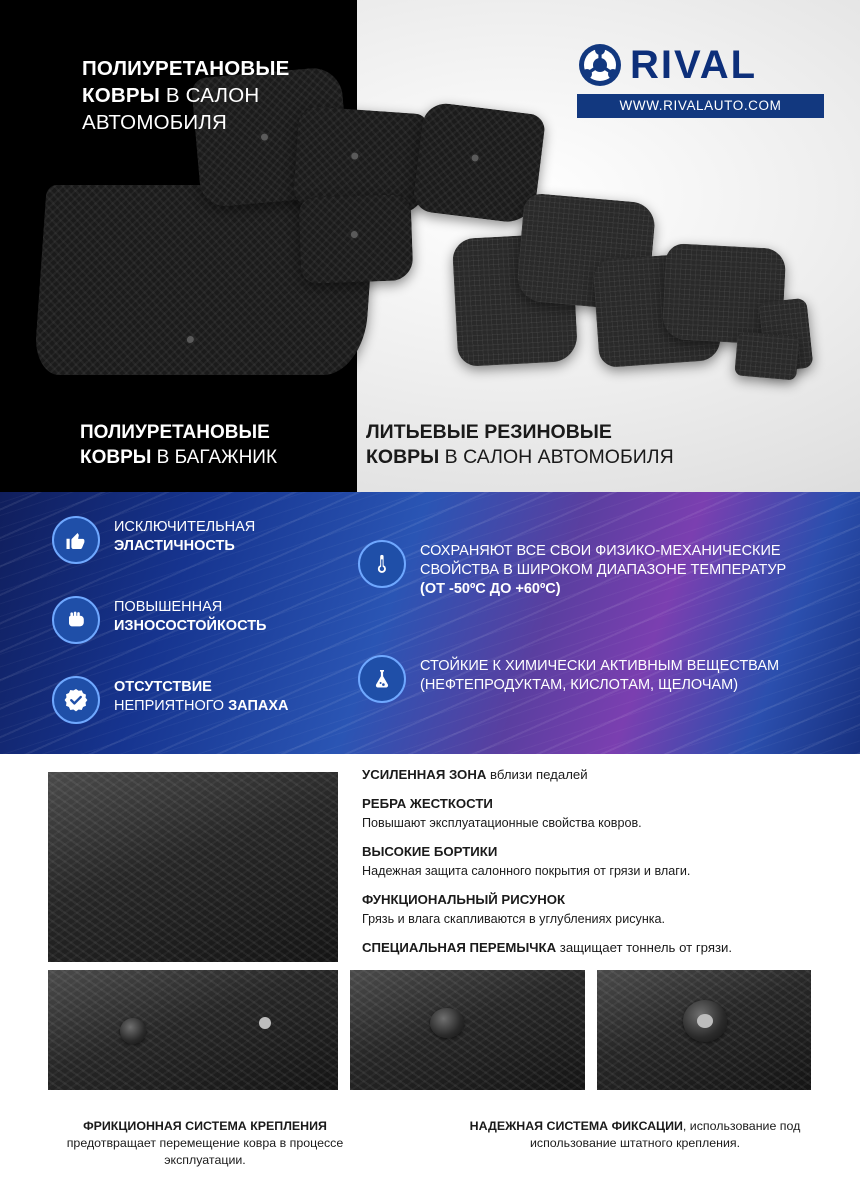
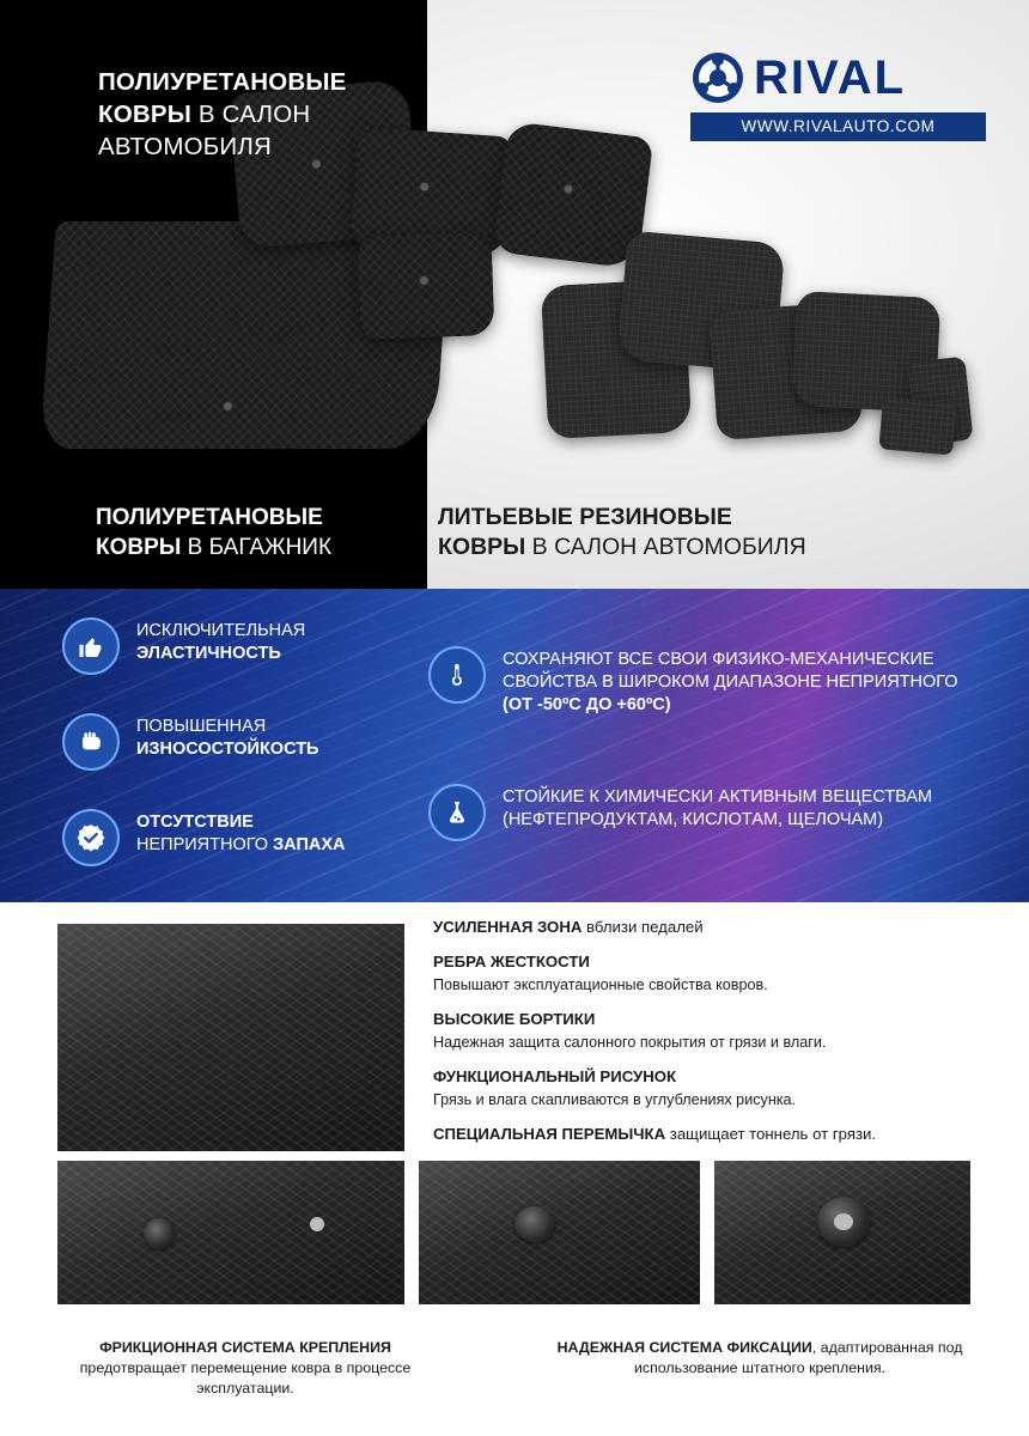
  ПОЛИУРЕТАНОВЫЕ
  КОВРЫ В САЛОН
  АВТОМОБИЛЯ
  RIVAL
  WWW.RIVALAUTO.COM
  ПОЛИУРЕТАНОВЫЕ
  КОВРЫ В БАГАЖНИК
  ЛИТЬЕВЫЕ РЕЗИНОВЫЕ
  КОВРЫ В САЛОН АВТОМОБИЛЯ
  ИСКЛЮЧИТЕЛЬНАЯ
  ЭЛАСТИЧНОСТЬ
  ПОВЫШЕННАЯ
  ИЗНОСОСТОЙКОСТЬ
  ОТСУТСТВИЕ
  НЕПРИЯТНОГО ЗАПАХА
  СОХРАНЯЮТ ВСЕ СВОИ ФИЗИКО-МЕХАНИЧЕСКИЕ
- СВОЙСТВА В ШИРОКОМ ДИАПАЗОНЕ ТЕМПЕРАТУР
+ СВОЙСТВА В ШИРОКОМ ДИАПАЗОНЕ НЕПРИЯТНОГО
  (ОТ -50ºC ДО +60ºC)
  СТОЙКИЕ К ХИМИЧЕСКИ АКТИВНЫМ ВЕЩЕСТВАМ
  (НЕФТЕПРОДУКТАМ, КИСЛОТАМ, ЩЕЛОЧАМ)
  УСИЛЕННАЯ ЗОНА вблизи педалей
  РЕБРА ЖЕСТКОСТИ
  Повышают эксплуатационные свойства ковров.
  ВЫСОКИЕ БОРТИКИ
  Надежная защита салонного покрытия от грязи и влаги.
  ФУНКЦИОНАЛЬНЫЙ РИСУНОК
  Грязь и влага скапливаются в углублениях рисунка.
  СПЕЦИАЛЬНАЯ ПЕРЕМЫЧКА защищает тоннель от грязи.
  ФРИКЦИОННАЯ СИСТЕМА КРЕПЛЕНИЯ предотвращает перемещение ковра в процессе эксплуатации.
- НАДЕЖНАЯ СИСТЕМА ФИКСАЦИИ, использование под использование штатного крепления.
+ НАДЕЖНАЯ СИСТЕМА ФИКСАЦИИ, адаптированная под использование штатного крепления.
